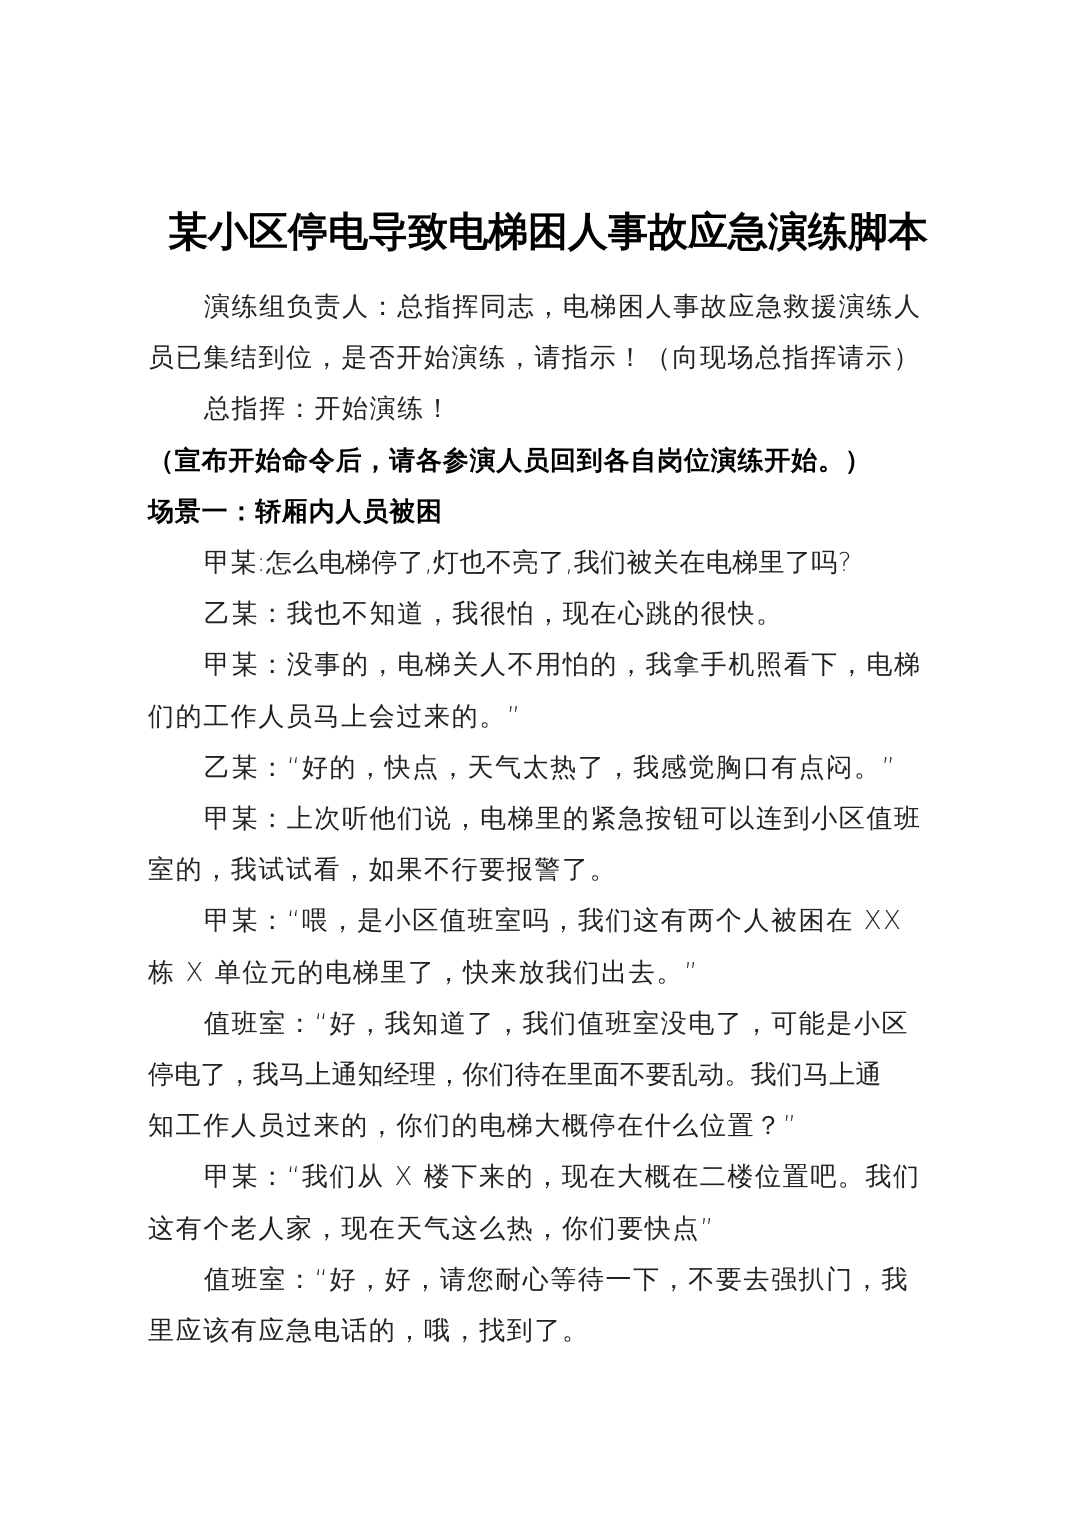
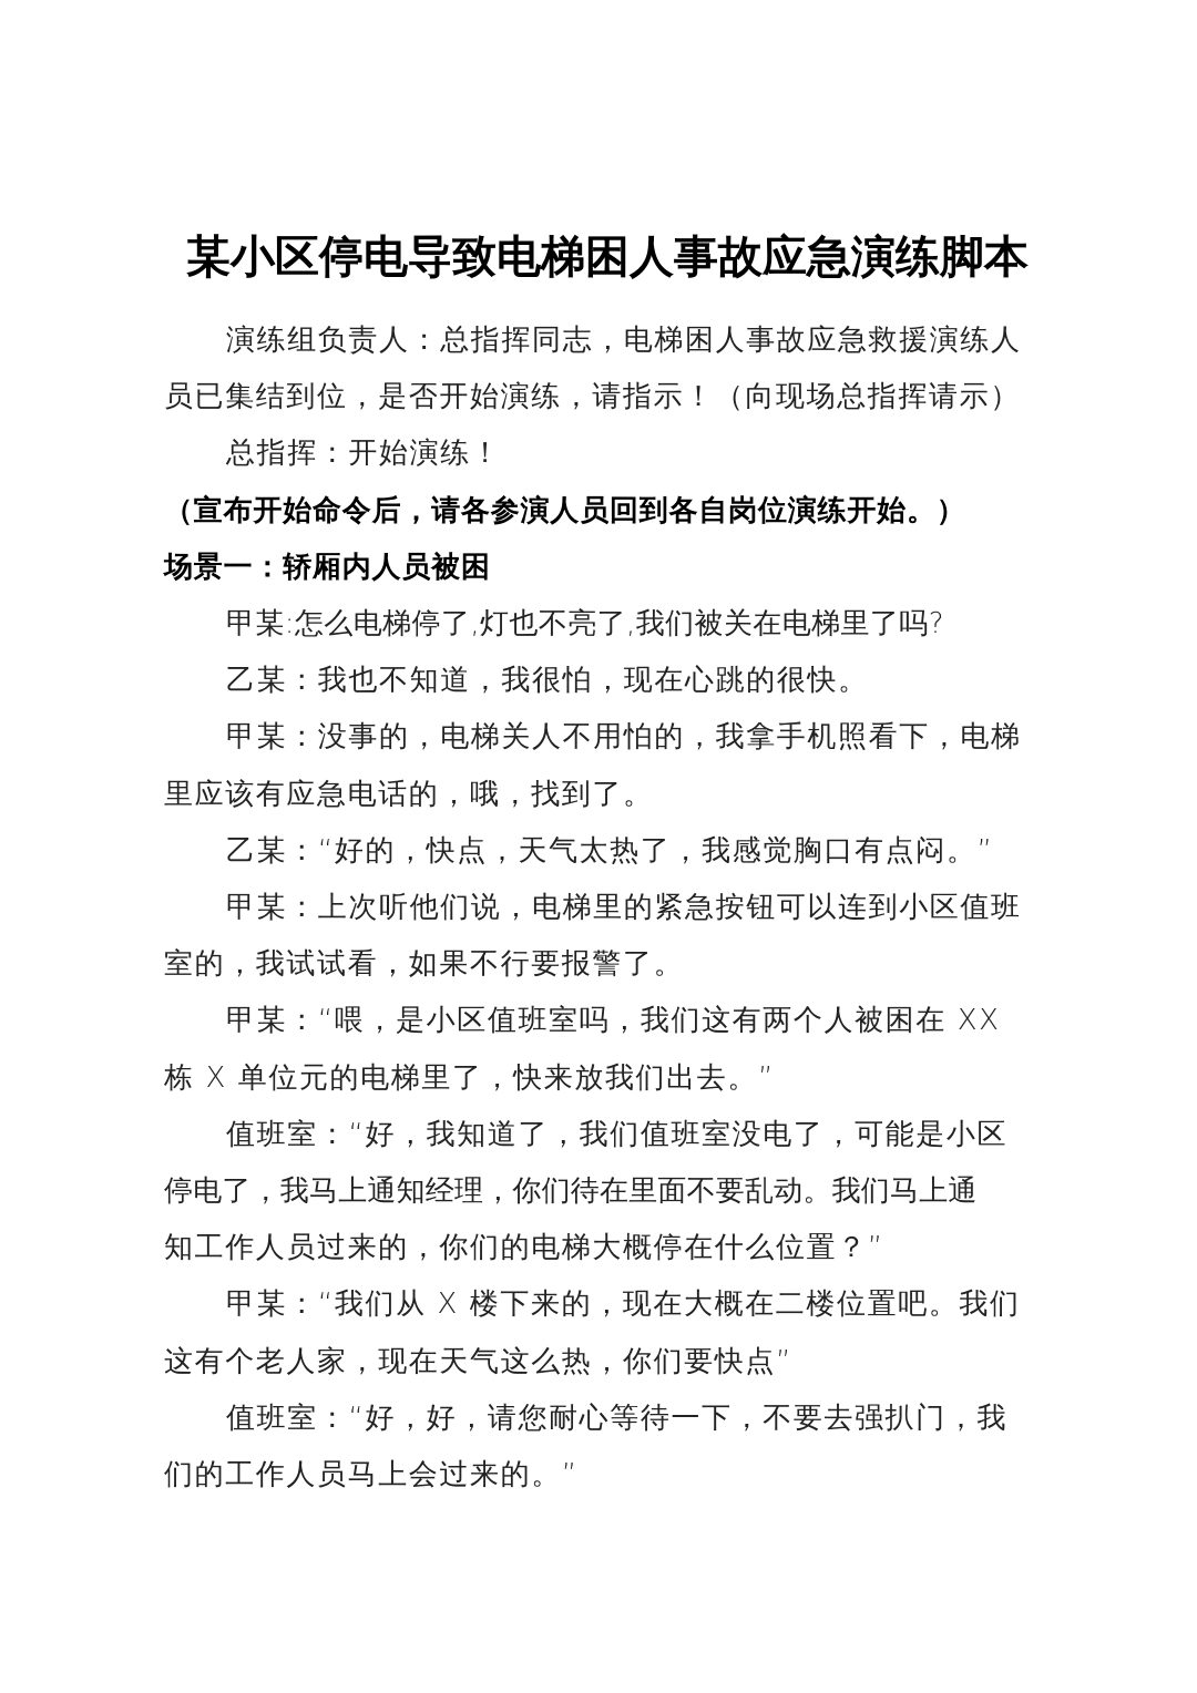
  某小区停电导致电梯困人事故应急演练脚本
  演练组负责人：总指挥同志，电梯困人事故应急救援演练人
  员已集结到位，是否开始演练，请指示！（向现场总指挥请示）
  总指挥：开始演练！
  （宣布开始命令后，请各参演人员回到各自岗位演练开始。）
  场景一：轿厢内人员被困
  甲某:怎么电梯停了,灯也不亮了,我们被关在电梯里了吗?
  乙某：我也不知道，我很怕，现在心跳的很快。
  甲某：没事的，电梯关人不用怕的，我拿手机照看下，电梯
- 们的工作人员马上会过来的。”
+ 里应该有应急电话的，哦，找到了。
  乙某：“好的，快点，天气太热了，我感觉胸口有点闷。”
  甲某：上次听他们说，电梯里的紧急按钮可以连到小区值班
  室的，我试试看，如果不行要报警了。
  甲某：“喂，是小区值班室吗，我们这有两个人被困在 XX
  栋 X 单位元的电梯里了，快来放我们出去。”
  值班室：“好，我知道了，我们值班室没电了，可能是小区
  停电了，我马上通知经理，你们待在里面不要乱动。我们马上通
  知工作人员过来的，你们的电梯大概停在什么位置？”
  甲某：“我们从 X 楼下来的，现在大概在二楼位置吧。我们
  这有个老人家，现在天气这么热，你们要快点”
  值班室：“好，好，请您耐心等待一下，不要去强扒门，我
- 里应该有应急电话的，哦，找到了。
+ 们的工作人员马上会过来的。”
